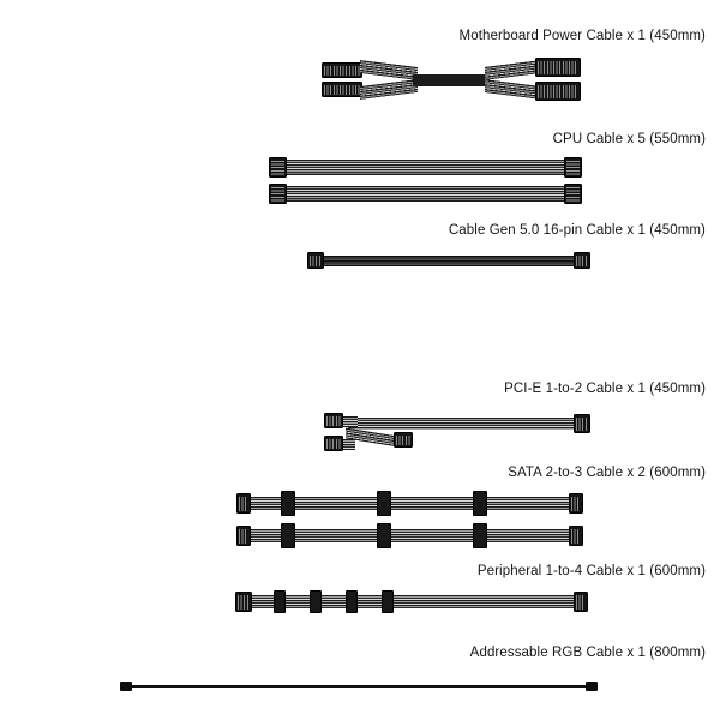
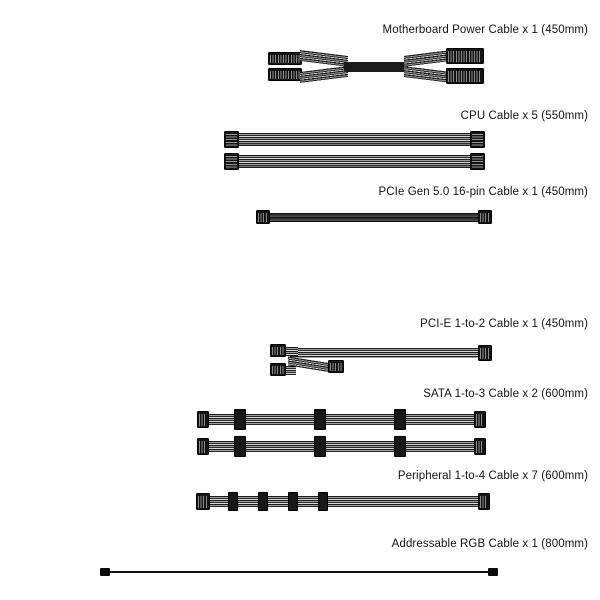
  Motherboard Power Cable x 1 (450mm)
  CPU Cable x 5 (550mm)
- Cable Gen 5.0 16-pin Cable x 1 (450mm)
+ PCIe Gen 5.0 16-pin Cable x 1 (450mm)
  PCI-E 1-to-2 Cable x 1 (450mm)
- SATA 2-to-3 Cable x 2 (600mm)
+ SATA 1-to-3 Cable x 2 (600mm)
- Peripheral 1-to-4 Cable x 1 (600mm)
+ Peripheral 1-to-4 Cable x 7 (600mm)
  Addressable RGB Cable x 1 (800mm)
